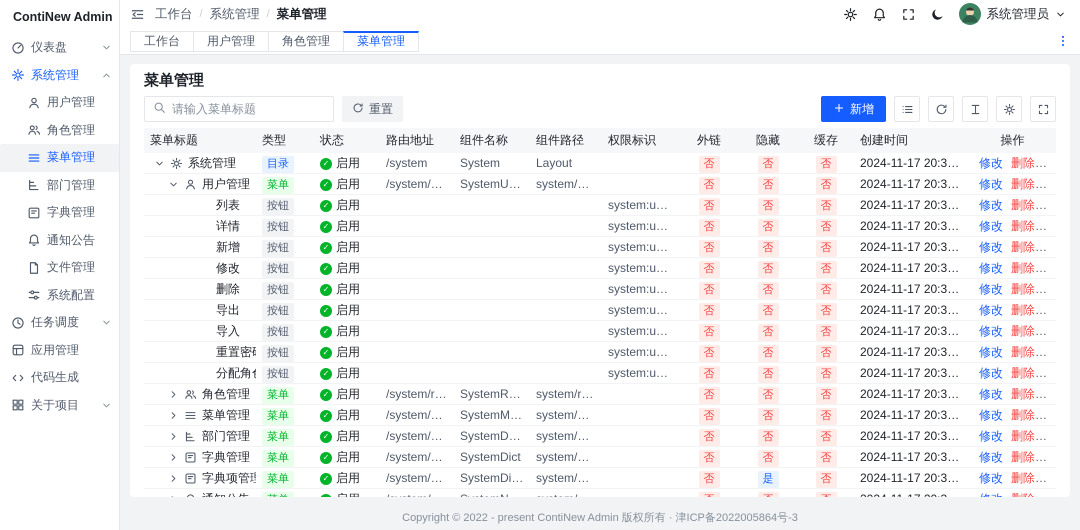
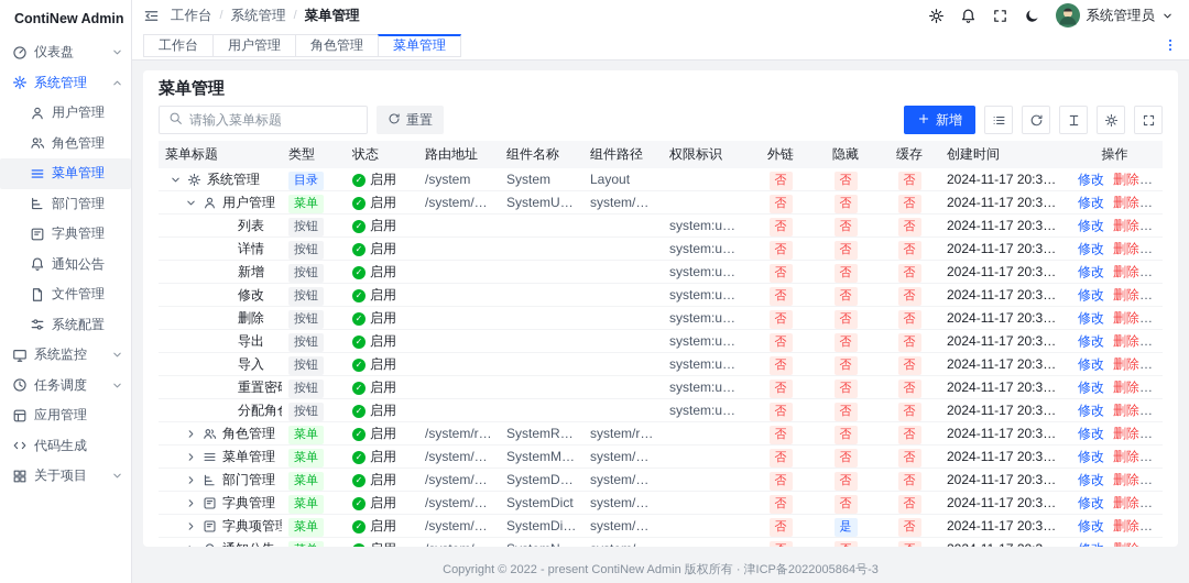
  ContiNew Admin
  仪表盘
  系统管理
  用户管理
  角色管理
  菜单管理
  部门管理
  字典管理
  通知公告
  文件管理
  系统配置
+ 系统监控
  任务调度
  应用管理
  代码生成
  关于项目
  工作台
  /
  系统管理
  /
  菜单管理
  系统管理员
  工作台
  用户管理
  角色管理
  菜单管理
  菜单管理
  请输入菜单标题
  重置
  新增
  菜单标题	类型	状态	路由地址	组件名称	组件路径	权限标识	外链	隐藏	缓存	创建时间	操作
  系统管理	目录	✓ 启用	/system	System	Layout		否	否	否	2024-11-17 20:36:27	修改 删除 新
  用户管理	菜单	✓ 启用	/system/user	SystemUser	system/user		否	否	否	2024-11-17 20:36:27	修改 删除 新
  列表	按钮	✓ 启用				system:user:l	否	否	否	2024-11-17 20:36:27	修改 删除 新
  详情	按钮	✓ 启用				system:user:d	否	否	否	2024-11-17 20:36:27	修改 删除 新
  新增	按钮	✓ 启用				system:user:a	否	否	否	2024-11-17 20:36:27	修改 删除 新
  修改	按钮	✓ 启用				system:user:u	否	否	否	2024-11-17 20:36:27	修改 删除 新
  删除	按钮	✓ 启用				system:user:d	否	否	否	2024-11-17 20:36:27	修改 删除 新
  导出	按钮	✓ 启用				system:user:e	否	否	否	2024-11-17 20:36:27	修改 删除 新
  导入	按钮	✓ 启用				system:user:i	否	否	否	2024-11-17 20:36:27	修改 删除 新
  重置密	按钮	✓ 启用				system:user:r	否	否	否	2024-11-17 20:36:27	修改 删除 新
  分配角	按钮	✓ 启用				system:user:u	否	否	否	2024-11-17 20:36:27	修改 删除 新
  角色管理	菜单	✓ 启用	/system/role	SystemRole	system/role/		否	否	否	2024-11-17 20:36:27	修改 删除 新
  菜单管理	菜单	✓ 启用	/system/men	SystemMenu	system/men		否	否	否	2024-11-17 20:36:27	修改 删除 新
  部门管理	菜单	✓ 启用	/system/dept	SystemDept	system/dept		否	否	否	2024-11-17 20:36:27	修改 删除 新
  字典管理	菜单	✓ 启用	/system/dict	SystemDict	system/dict/i		否	否	否	2024-11-17 20:36:27	修改 删除 新
  字典项管	菜单	✓ 启用	/system/dict/	SystemDictIt	system/dict/i		否	是	否	2024-11-17 20:36:27	修改 删除 新
  Copyright © 2022 - present ContiNew Admin 版权所有 · 津ICP备2022005864号-3
